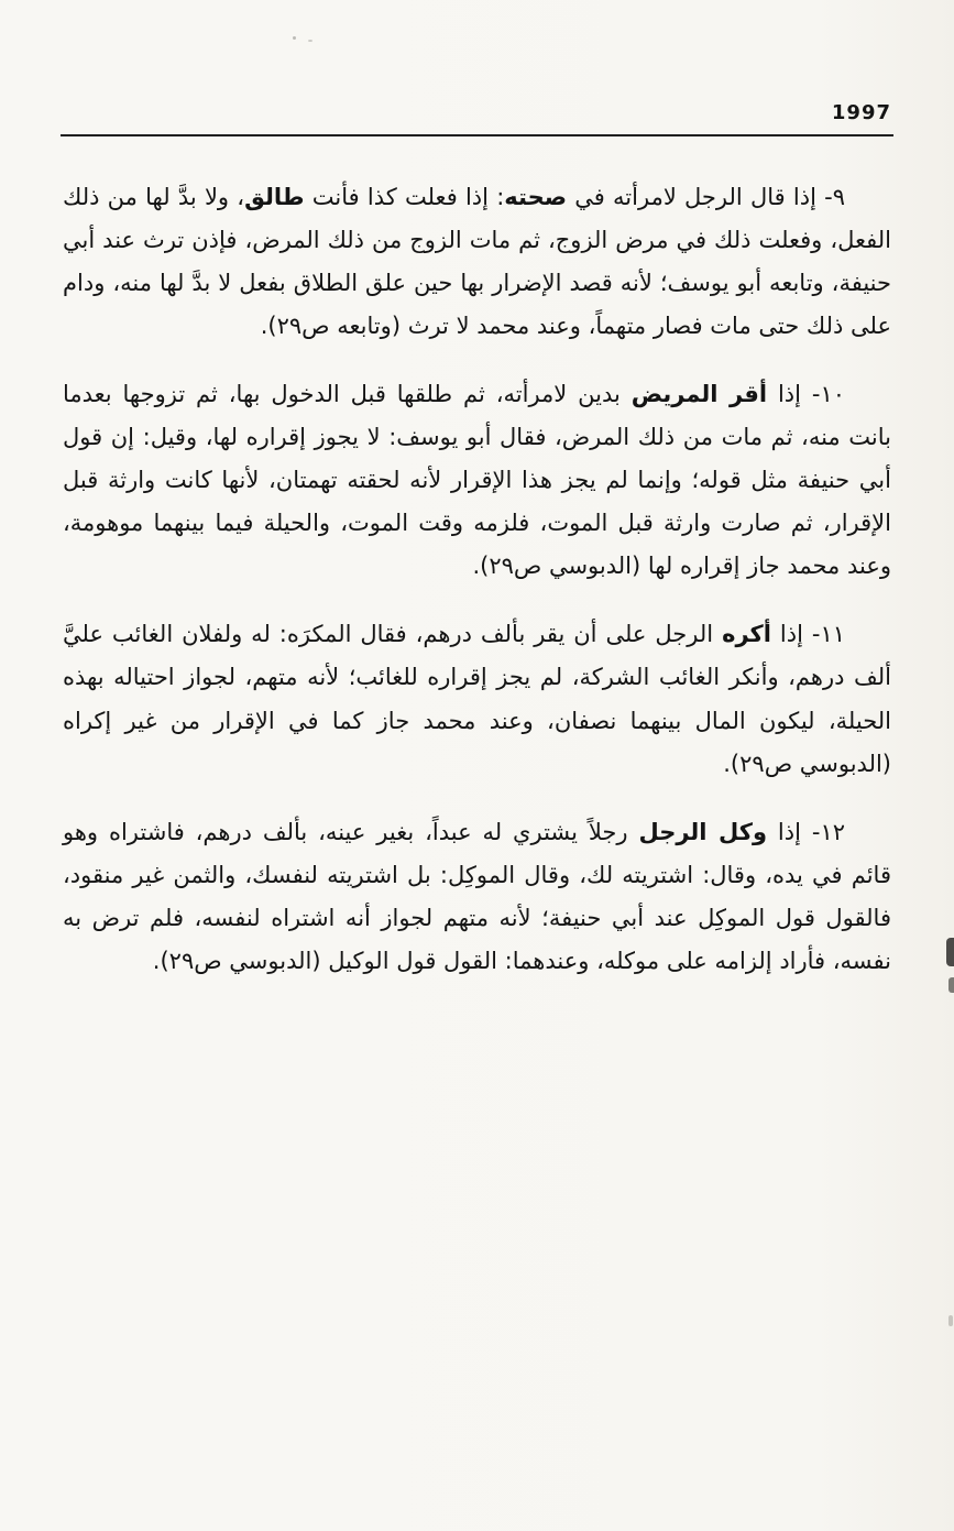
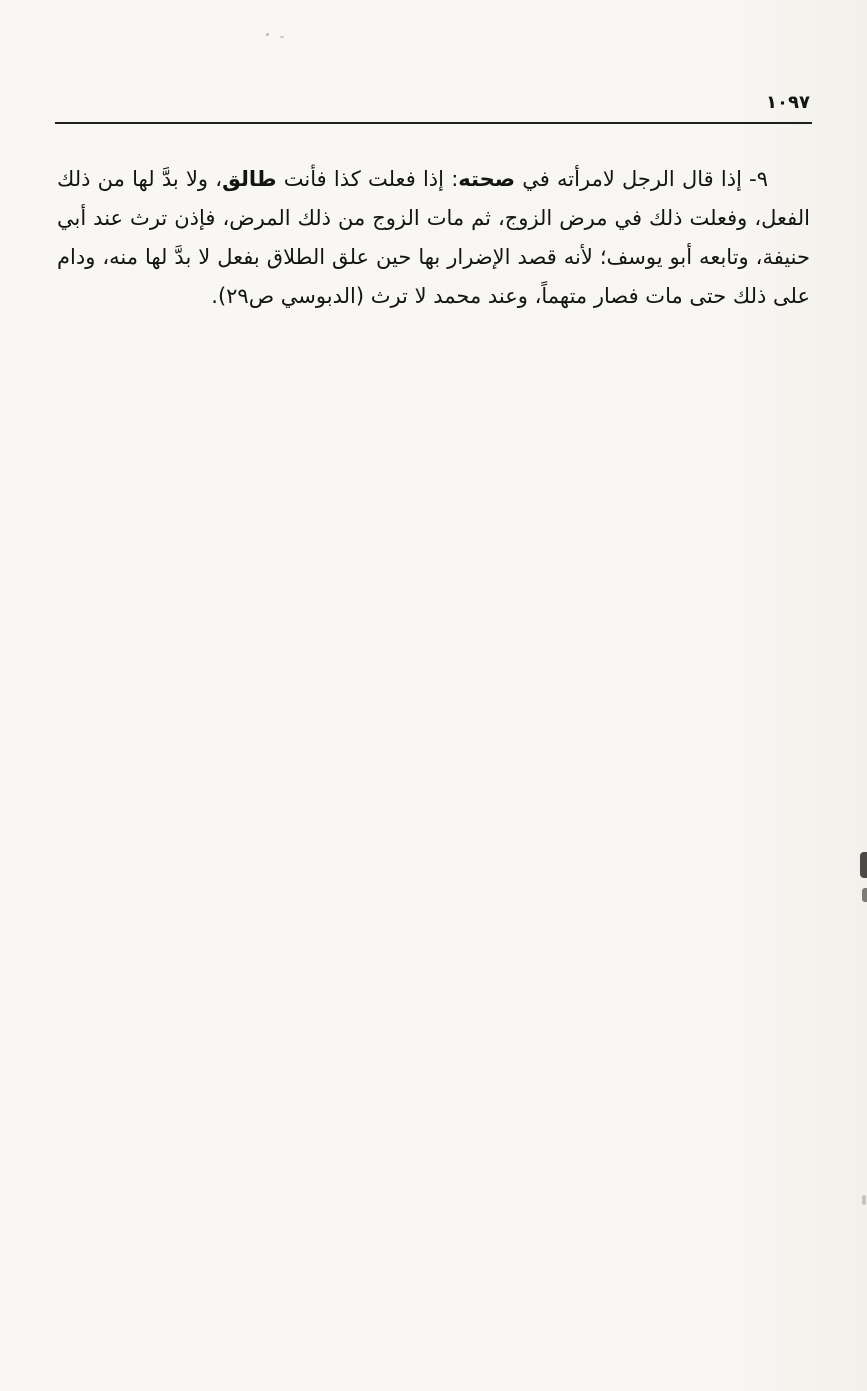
- 1997
+ ١٠٩٧
- ٩- إذا قال الرجل لامرأته في صحته: إذا فعلت كذا فأنت طالق، ولا بدَّ لها من ذلك الفعل، وفعلت ذلك في مرض الزوج، ثم مات الزوج من ذلك المرض، فإذن ترث عند أبي حنيفة، وتابعه أبو يوسف؛ لأنه قصد الإضرار بها حين علق الطلاق بفعل لا بدَّ لها منه، ودام على ذلك حتى مات فصار متهماً، وعند محمد لا ترث (وتابعه ص٢٩).
+ ٩- إذا قال الرجل لامرأته في صحته: إذا فعلت كذا فأنت طالق، ولا بدَّ لها من ذلك الفعل، وفعلت ذلك في مرض الزوج، ثم مات الزوج من ذلك المرض، فإذن ترث عند أبي حنيفة، وتابعه أبو يوسف؛ لأنه قصد الإضرار بها حين علق الطلاق بفعل لا بدَّ لها منه، ودام على ذلك حتى مات فصار متهماً، وعند محمد لا ترث (الدبوسي ص٢٩).
- ١٠- إذا أقر المريض بدين لامرأته، ثم طلقها قبل الدخول بها، ثم تزوجها بعدما بانت منه، ثم مات من ذلك المرض، فقال أبو يوسف: لا يجوز إقراره لها، وقيل: إن قول أبي حنيفة مثل قوله؛ وإنما لم يجز هذا الإقرار لأنه لحقته تهمتان، لأنها كانت وارثة قبل الإقرار، ثم صارت وارثة قبل الموت، فلزمه وقت الموت، والحيلة فيما بينهما موهومة، وعند محمد جاز إقراره لها (الدبوسي ص٢٩).
- ١١- إذا أكره الرجل على أن يقر بألف درهم، فقال المكرَه: له ولفلان الغائب عليَّ ألف درهم، وأنكر الغائب الشركة، لم يجز إقراره للغائب؛ لأنه متهم، لجواز احتياله بهذه الحيلة، ليكون المال بينهما نصفان، وعند محمد جاز كما في الإقرار من غير إكراه (الدبوسي ص٢٩).
- ١٢- إذا وكل الرجل رجلاً يشتري له عبداً، بغير عينه، بألف درهم، فاشتراه وهو قائم في يده، وقال: اشتريته لك، وقال الموكِل: بل اشتريته لنفسك، والثمن غير منقود، فالقول قول الموكِل عند أبي حنيفة؛ لأنه متهم لجواز أنه اشتراه لنفسه، فلم ترض به نفسه، فأراد إلزامه على موكله، وعندهما: القول قول الوكيل (الدبوسي ص٢٩).
